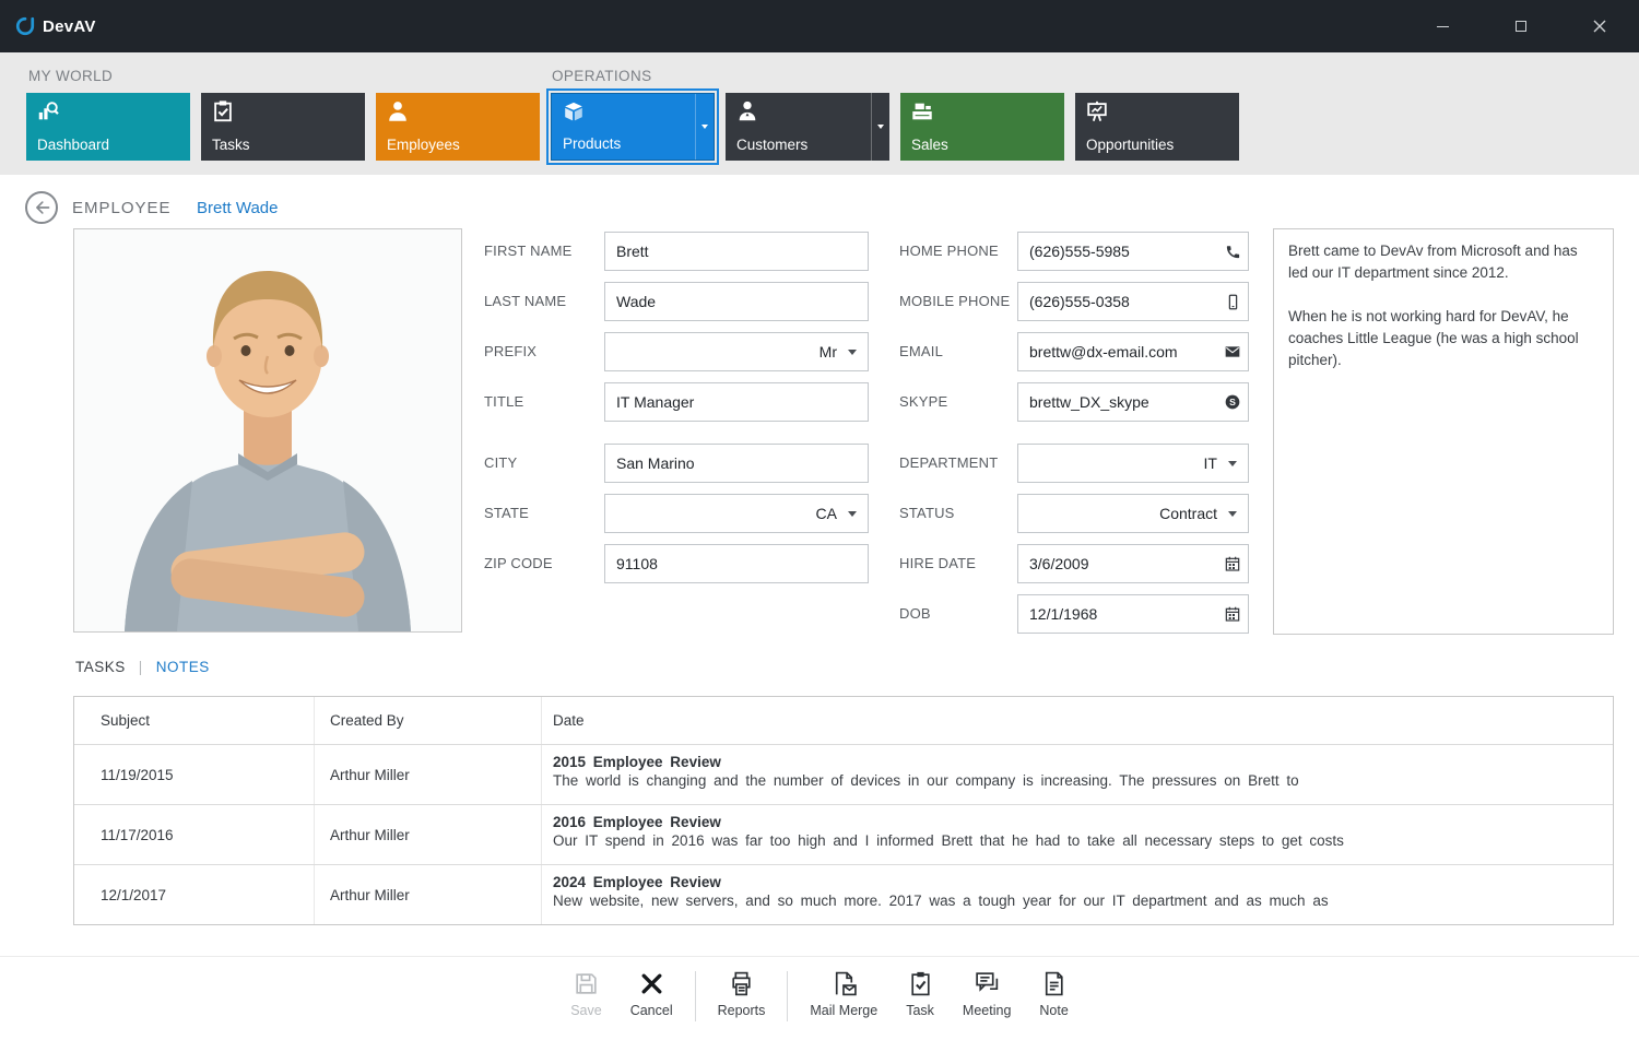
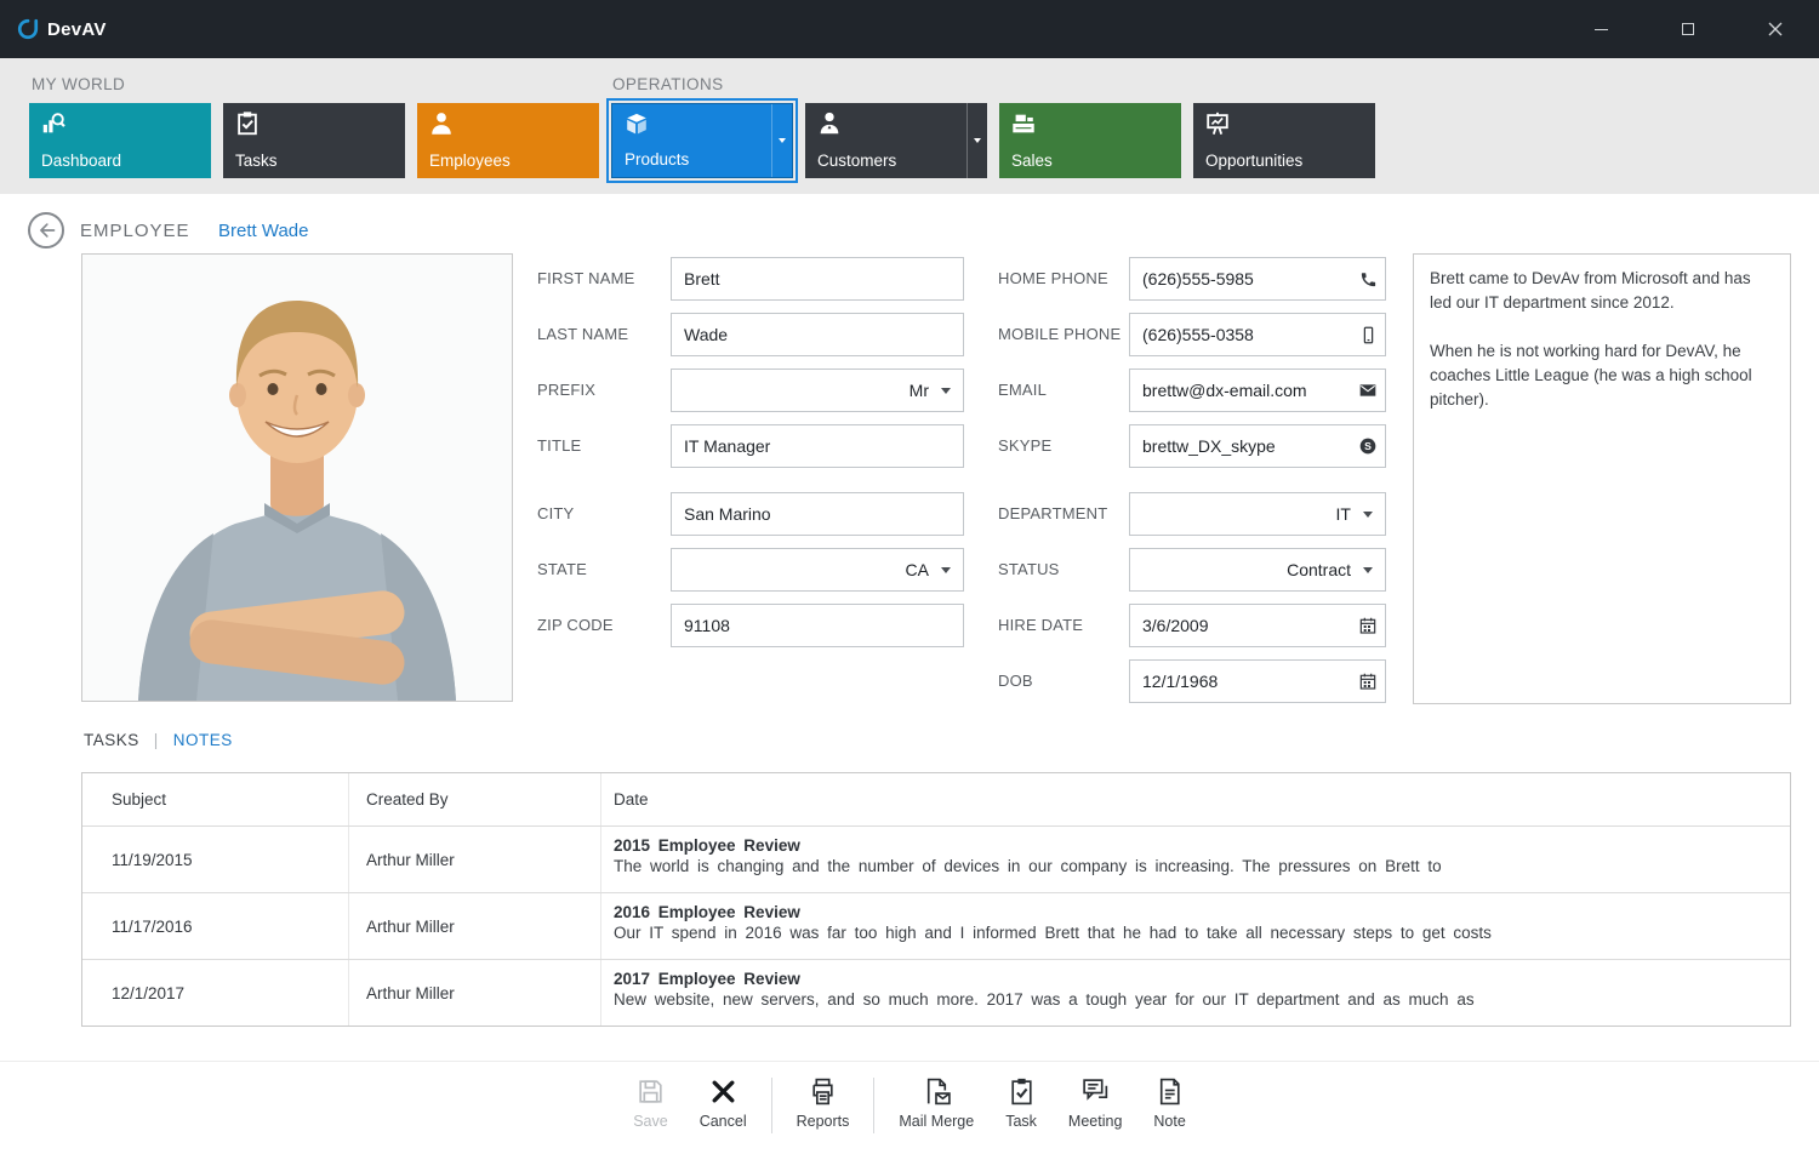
  DevAV
  MY WORLD
  OPERATIONS
  Dashboard
  Tasks
  Employees
  Products
  Customers
  Sales
  Opportunities
  EMPLOYEE
  Brett Wade
  FIRST NAME
  Brett
  LAST NAME
  Wade
  PREFIX
  Mr
  TITLE
  IT Manager
  CITY
  San Marino
  STATE
  CA
  ZIP CODE
  91108
  HOME PHONE
  (626)555-5985
  MOBILE PHONE
  (626)555-0358
  EMAIL
  brettw@dx-email.com
  SKYPE
  brettw_DX_skype
  S
  DEPARTMENT
  IT
  STATUS
  Contract
  HIRE DATE
  3/6/2009
  DOB
  12/1/1968
  Brett came to DevAv from Microsoft and has led our IT department since 2012.
  When he is not working hard for DevAV, he coaches Little League (he was a high school pitcher).
  TASKS
  |
  NOTES
  Subject
  Created By
  Date
  11/19/2015
  Arthur Miller
  2015 Employee Review
  The world is changing and the number of devices in our company is increasing. The pressures on Brett to
  11/17/2016
  Arthur Miller
  2016 Employee Review
  Our IT spend in 2016 was far too high and I informed Brett that he had to take all necessary steps to get costs
  12/1/2017
  Arthur Miller
- 2024 Employee Review
+ 2017 Employee Review
  New website, new servers, and so much more. 2017 was a tough year for our IT department and as much as
  Save
  Cancel
  Reports
  Mail Merge
  Task
  Meeting
  Note
